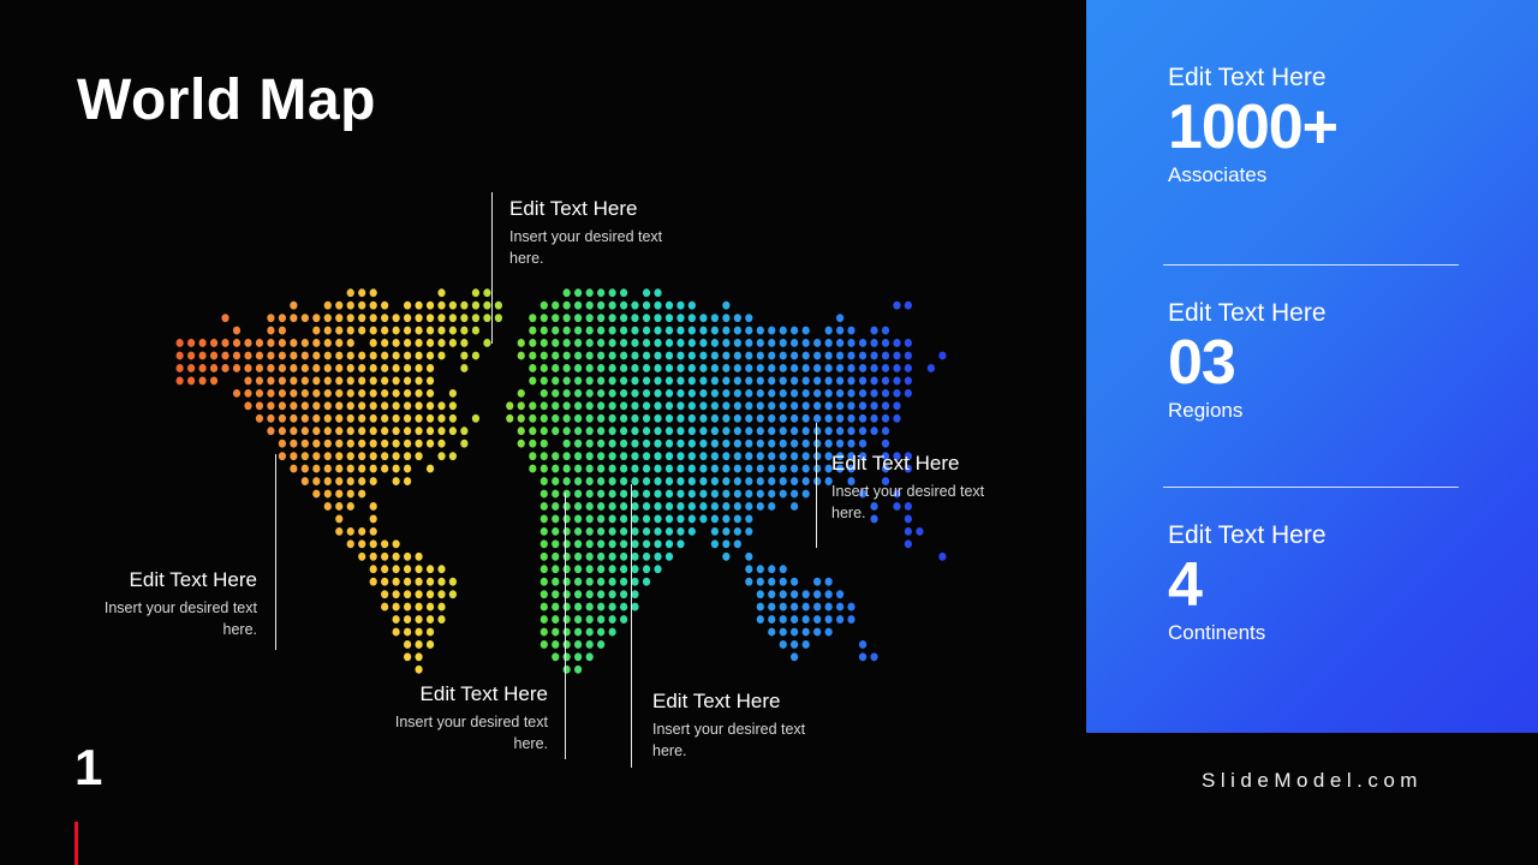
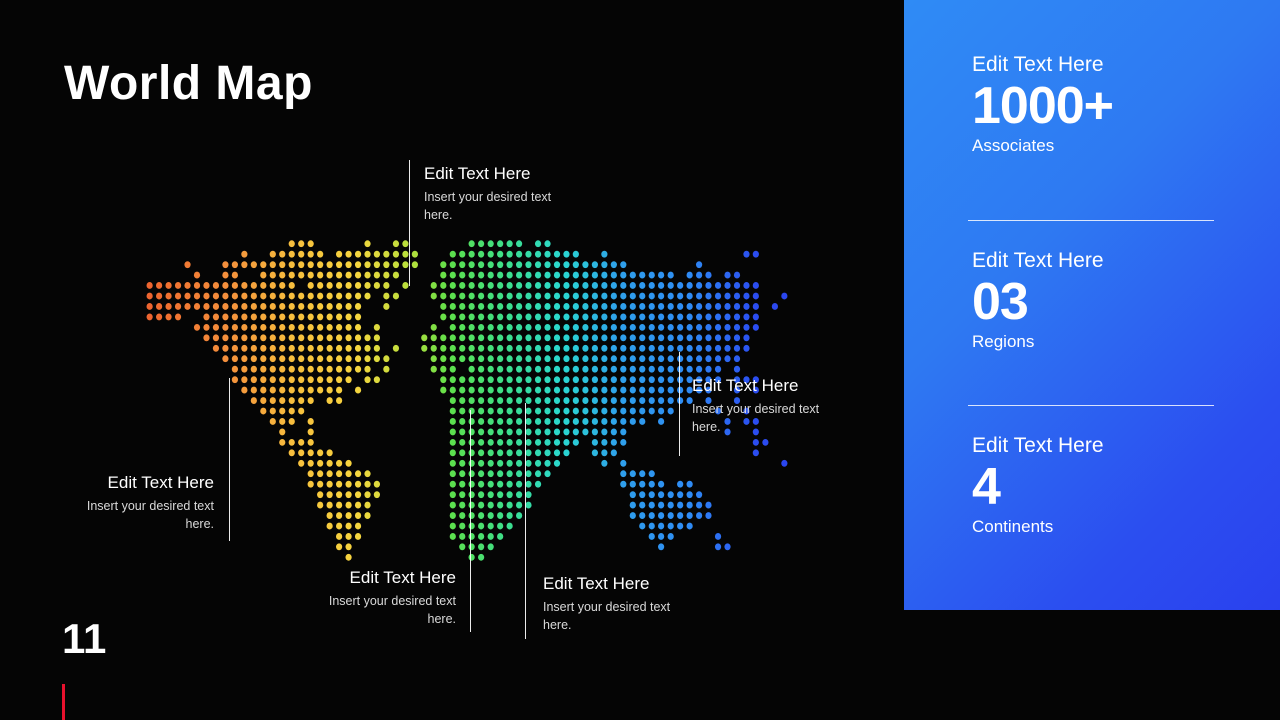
  World Map
  Edit Text Here
  Insert your desired text here.
  Edit Text Here
  Insert your desired text here.
  Edit Text Here
  Insert your desired text here.
  Edit Text Here
  Insert your desired text here.
  Edit Text Here
  Insert your desired text here.
- 1
+ 11
  Edit Text Here
  1000+
  Associates
  Edit Text Here
  03
  Regions
  Edit Text Here
  4
  Continents
- SlideModel.com
